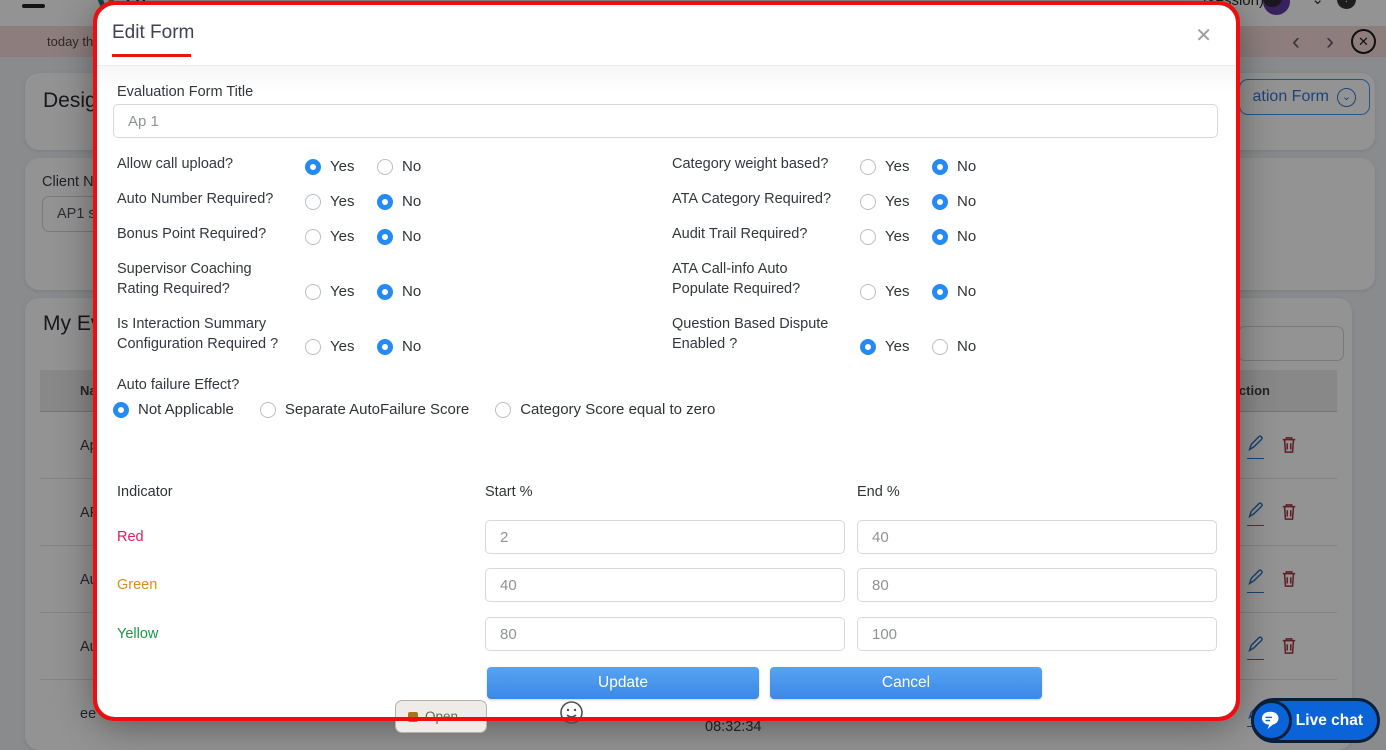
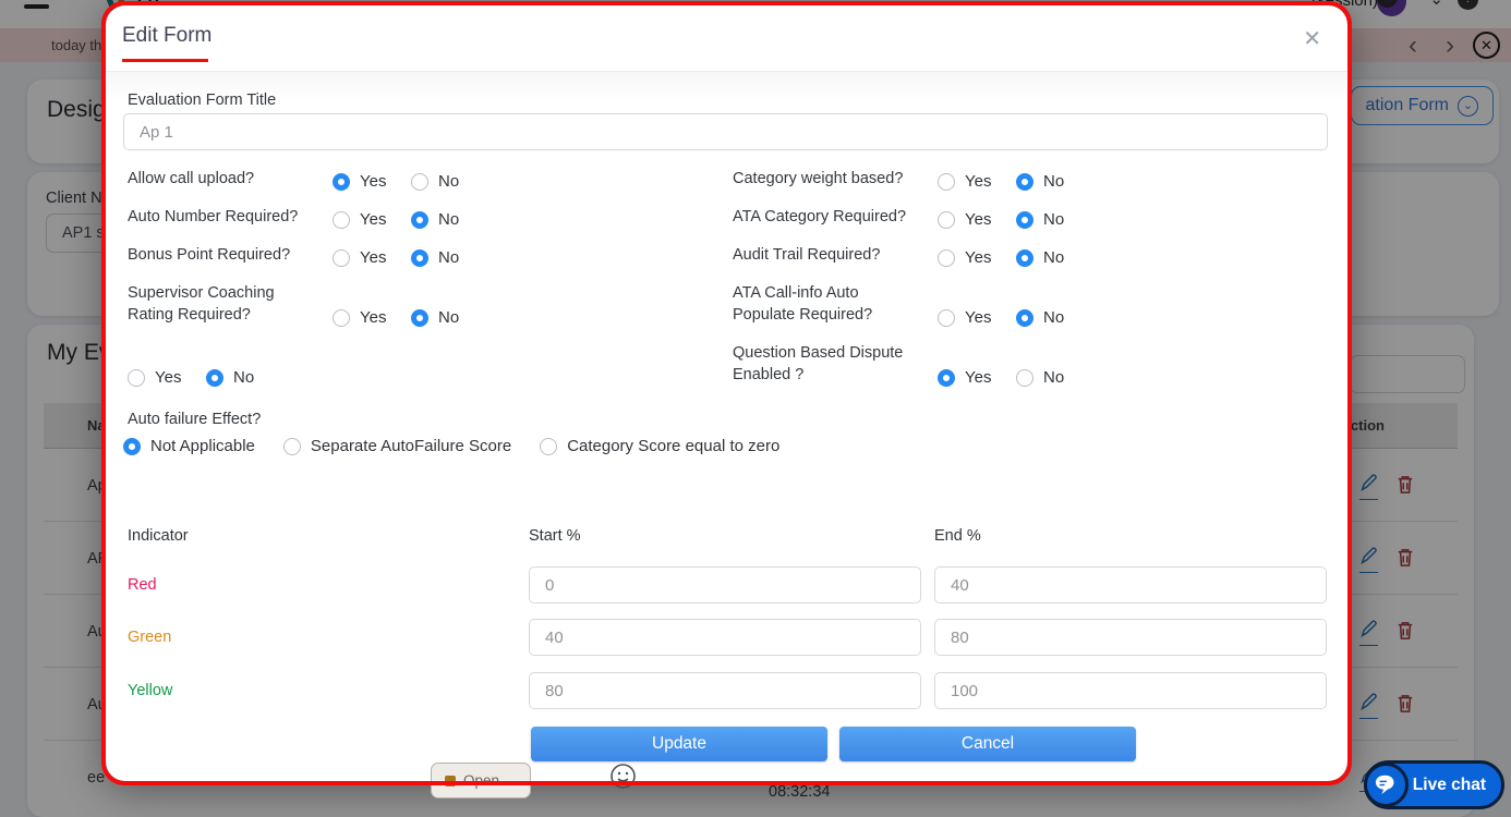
  co
  (session)
  ‹
  ›
  ✕
  Desig
  ation Form
  ⌄
  Client N
  AP1 s
  My E
  ction
  ee
  08:32:34
  Open
  ⌄
  Live chat
  Edit Form
  ✕
  Evaluation Form Title
  Ap 1
  Allow call upload?
  Yes
  No
  Auto Number Required?
  Yes
  No
  Bonus Point Required?
  Yes
  No
  Supervisor Coaching
  Rating Required?
  Yes
  No
- Is Interaction Summary
- Configuration Required ?
  Yes
  No
  Category weight based?
  Yes
  No
  ATA Category Required?
  Yes
  No
  Audit Trail Required?
  Yes
  No
  ATA Call-info Auto
  Populate Required?
  Yes
  No
  Question Based Dispute
  Enabled ?
  Yes
  No
  Auto failure Effect?
  Not Applicable
  Separate AutoFailure Score
  Category Score equal to zero
  Indicator
  Start %
  End %
  Red
- 2
+ 0
  40
  Green
  40
  80
  Yellow
  80
  100
  Update
  Cancel
